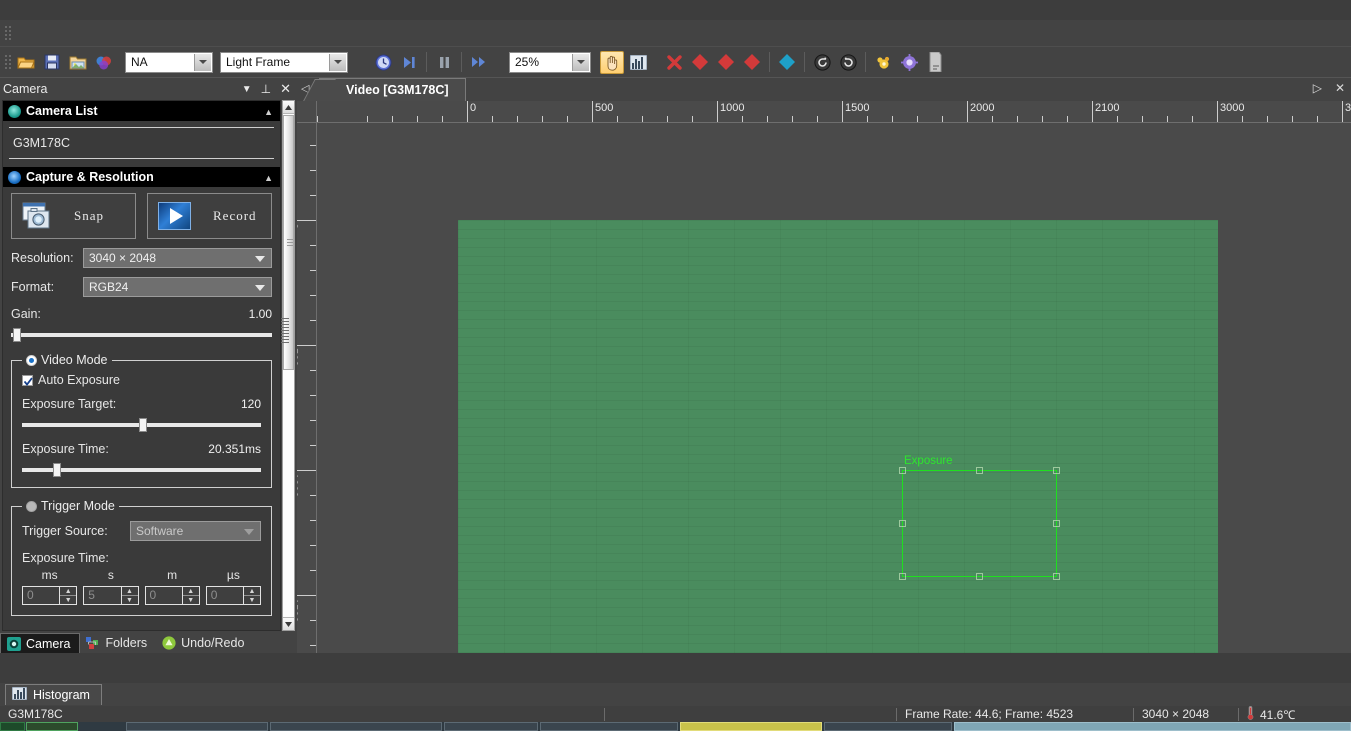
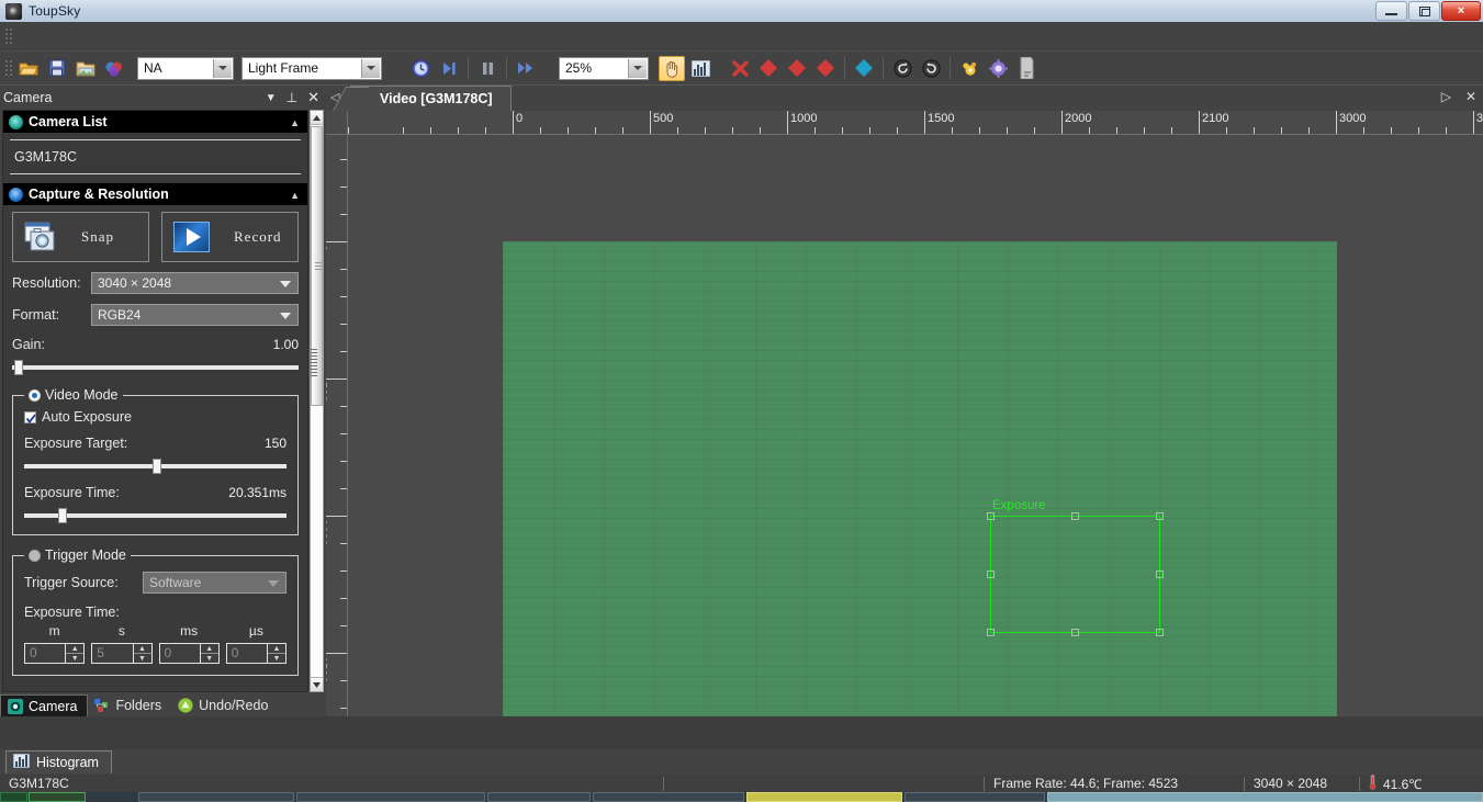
+ ToupSky
+ ×
  NA
  Light Frame
  25%
  Camera
  ▼
  ⊥
  ✕
  Camera List
  ▲
  G3M178C
  Capture & Resolution
  ▲
  Snap
  Record
  Resolution:
  3040 × 2048
  Format:
  RGB24
  Gain:
  1.00
  Video Mode
  Auto Exposure
  Exposure Target:
- 120
+ 150
  Exposure Time:
  20.351ms
  Trigger Mode
  Trigger Source:
  Software
  Exposure Time:
- ms
+ m
  0
  s
  5
- m
+ ms
  0
  µs
  0
  Camera
  Folders
  Undo/Redo
  ◁
  Video [G3M178C]
  ▷
  ✕
  0
  500
  1000
  1500
  2000
  2100
  3000
  Exposure
  Histogram
  G3M178C
  Frame Rate: 44.6; Frame: 4523
  3040 × 2048
  41.6℃
